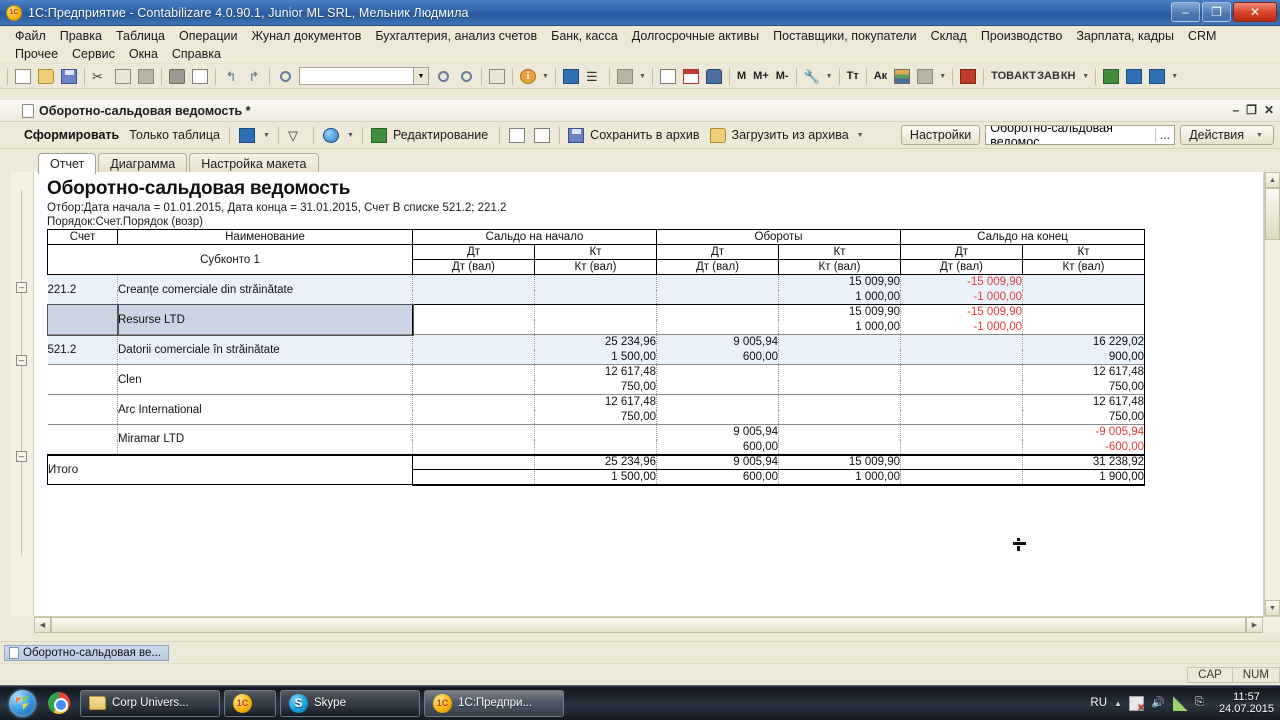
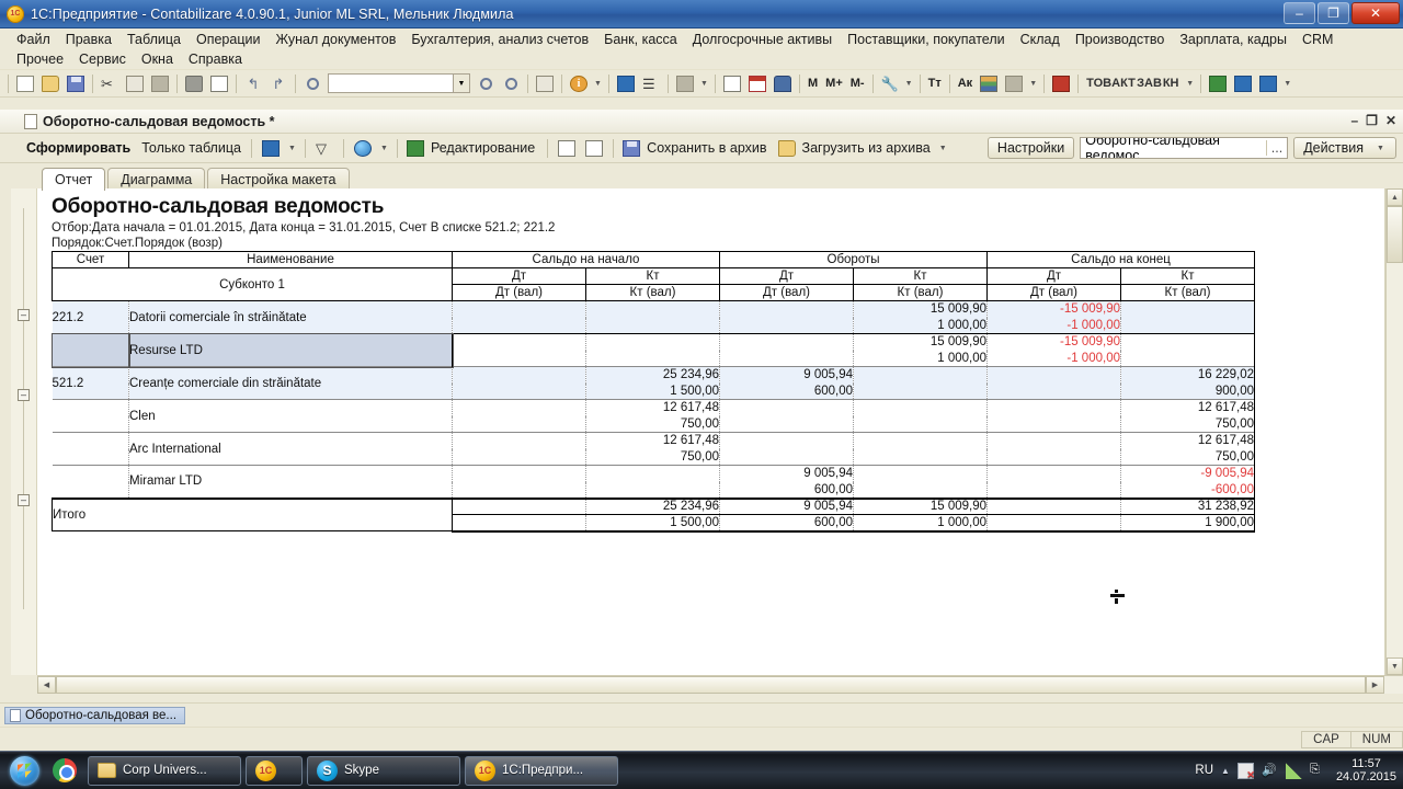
  1С:Предприятие - Contabilizare 4.0.90.1, Junior ML SRL, Мельник Людмила
  –
  ❐
  ✕
  Файл
  Правка
  Таблица
  Операции
  Жунал документов
  Бухгалтерия, анализ счетов
  Банк, касса
  Долгосрочные активы
  Поставщики, покупатели
  Склад
  Производство
  Зарплата, кадры
  CRM
  Прочее
  Сервис
  Окна
  Справка
  ✂
  ↰
  ↱
  ☰
  M
  M+
  M-
  🔧
  Tт
  Aк
  ТОВ
  АКТ
  ЗАВ
  КН
  Оборотно-сальдовая ведомость *
  –
  ❐
  ✕
  Сформировать
  Только таблица
  ▽
  Редактирование
  Сохранить в архив
  Загрузить из архива
  Настройки
  Оборотно-сальдовая ведомос
  ...
  Действия
  Отчет
  Диаграмма
  Настройка макета
  –
  –
  –
  Оборотно-сальдовая ведомость
  Отбор:Дата начала = 01.01.2015, Дата конца = 31.01.2015, Счет В списке 521.2; 221.2
  Порядок:Счет.Порядок (возр)
  Счет	Наименование	Сальдо на начало	Обороты	Сальдо на конец
  Субконто 1	Дт	Кт	Дт	Кт	Дт	Кт
  Дт (вал)	Кт (вал)	Дт (вал)	Кт (вал)	Дт (вал)	Кт (вал)
- 221.2	Creanțe comerciale din străinătate				15 009,90	-15 009,90
+ 221.2	Datorii comerciale în străinătate				15 009,90	-15 009,90
  			1 000,00	-1 000,00
  	Resurse LTD				15 009,90	-15 009,90
  			1 000,00	-1 000,00
- 521.2	Datorii comerciale în străinătate		25 234,96	9 005,94			16 229,02
+ 521.2	Creanțe comerciale din străinătate		25 234,96	9 005,94			16 229,02
  	1 500,00	600,00			900,00
  	Clen		12 617,48				12 617,48
  	750,00				750,00
  	Arc International		12 617,48				12 617,48
  	750,00				750,00
  	Miramar LTD			9 005,94			-9 005,94
  		600,00			-600,00
  Итого		25 234,96	9 005,94	15 009,90		31 238,92
  	1 500,00	600,00	1 000,00		1 900,00
  Оборотно-сальдовая ве...
  CAP
  NUM
  Corp Univers...
  Skype
  1С:Предпри...
  RU
  ▲
  11:57
  24.07.2015
